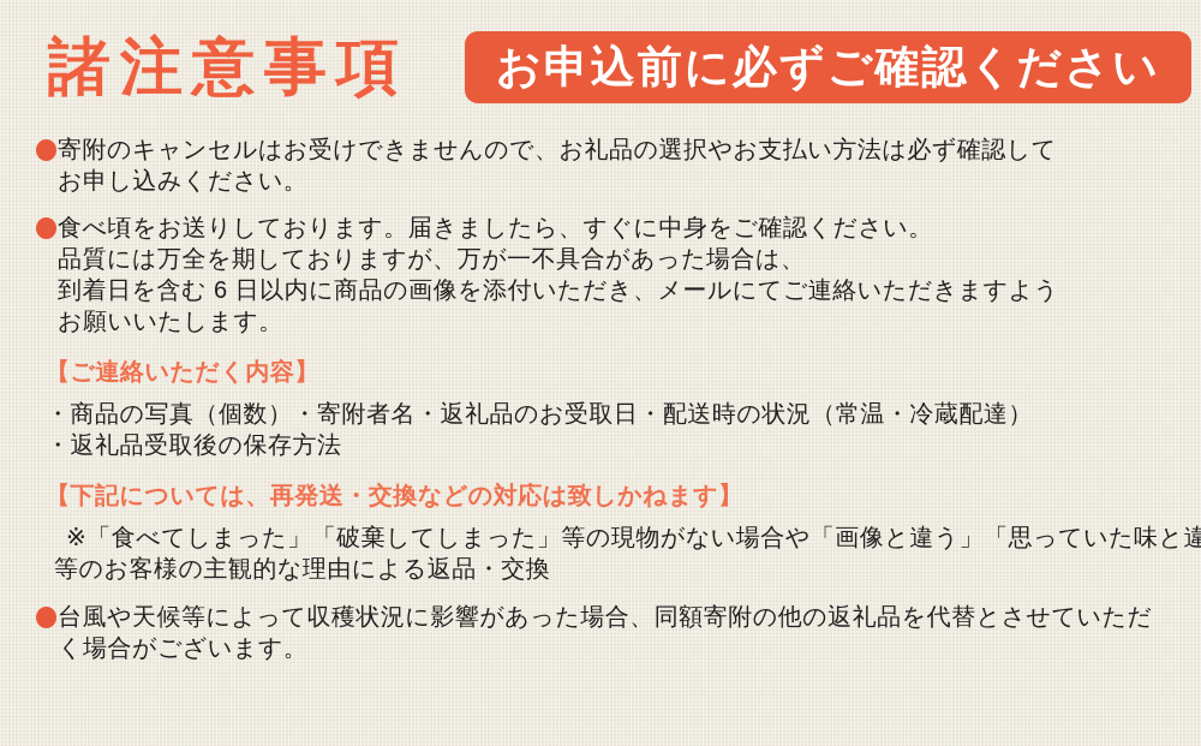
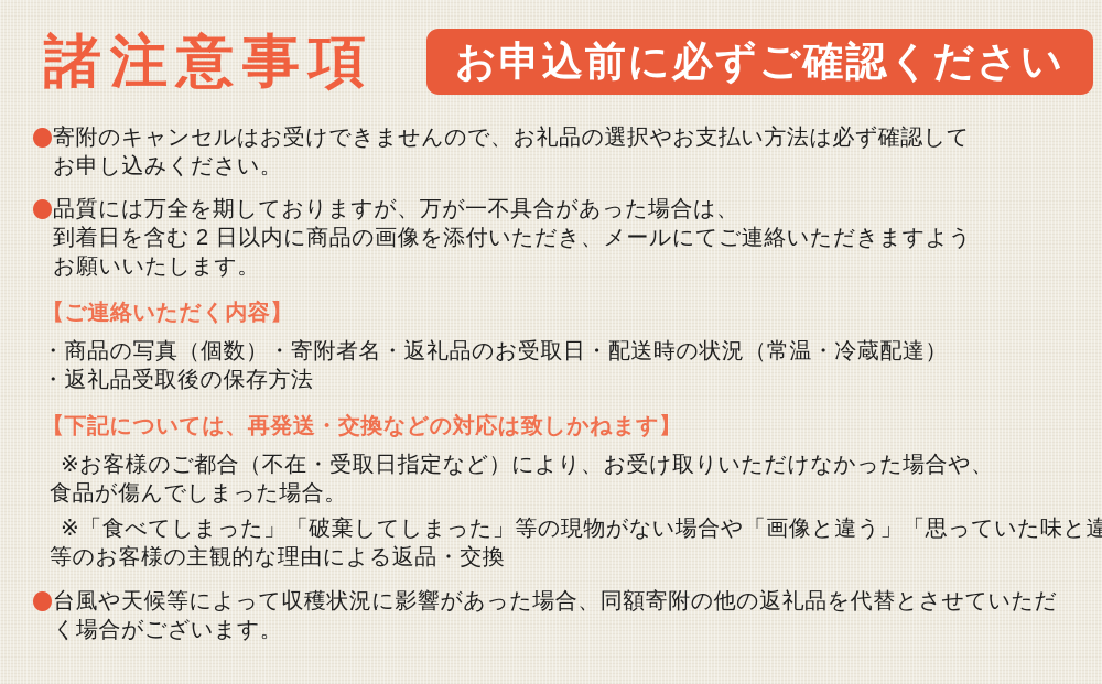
  諸注意事項
  お申込前に必ずご確認ください
  寄附のキャンセルはお受けできませんので、お礼品の選択やお支払い方法は必ず確認して
  お申し込みください。
- 食べ頃をお送りしております。届きましたら、すぐに中身をご確認ください。
  品質には万全を期しておりますが、万が一不具合があった場合は、
- 到着日を含む 6 日以内に商品の画像を添付いただき、メールにてご連絡いただきますよう
+ 到着日を含む 2 日以内に商品の画像を添付いただき、メールにてご連絡いただきますよう
  お願いいたします。
  【ご連絡いただく内容】
  ・商品の写真（個数）・寄附者名・返礼品のお受取日・配送時の状況（常温・冷蔵配達）
  ・返礼品受取後の保存方法
  【下記については、再発送・交換などの対応は致しかねます】
+ ※お客様のご都合（不在・受取日指定など）により、お受け取りいただけなかった場合や、
+ 食品が傷んでしまった場合。
  ※「食べてしまった」「破棄してしまった」等の現物がない場合や「画像と違う」「思っていた味と違
  等のお客様の主観的な理由による返品・交換
  台風や天候等によって収穫状況に影響があった場合、同額寄附の他の返礼品を代替とさせていただ
  く場合がございます。
